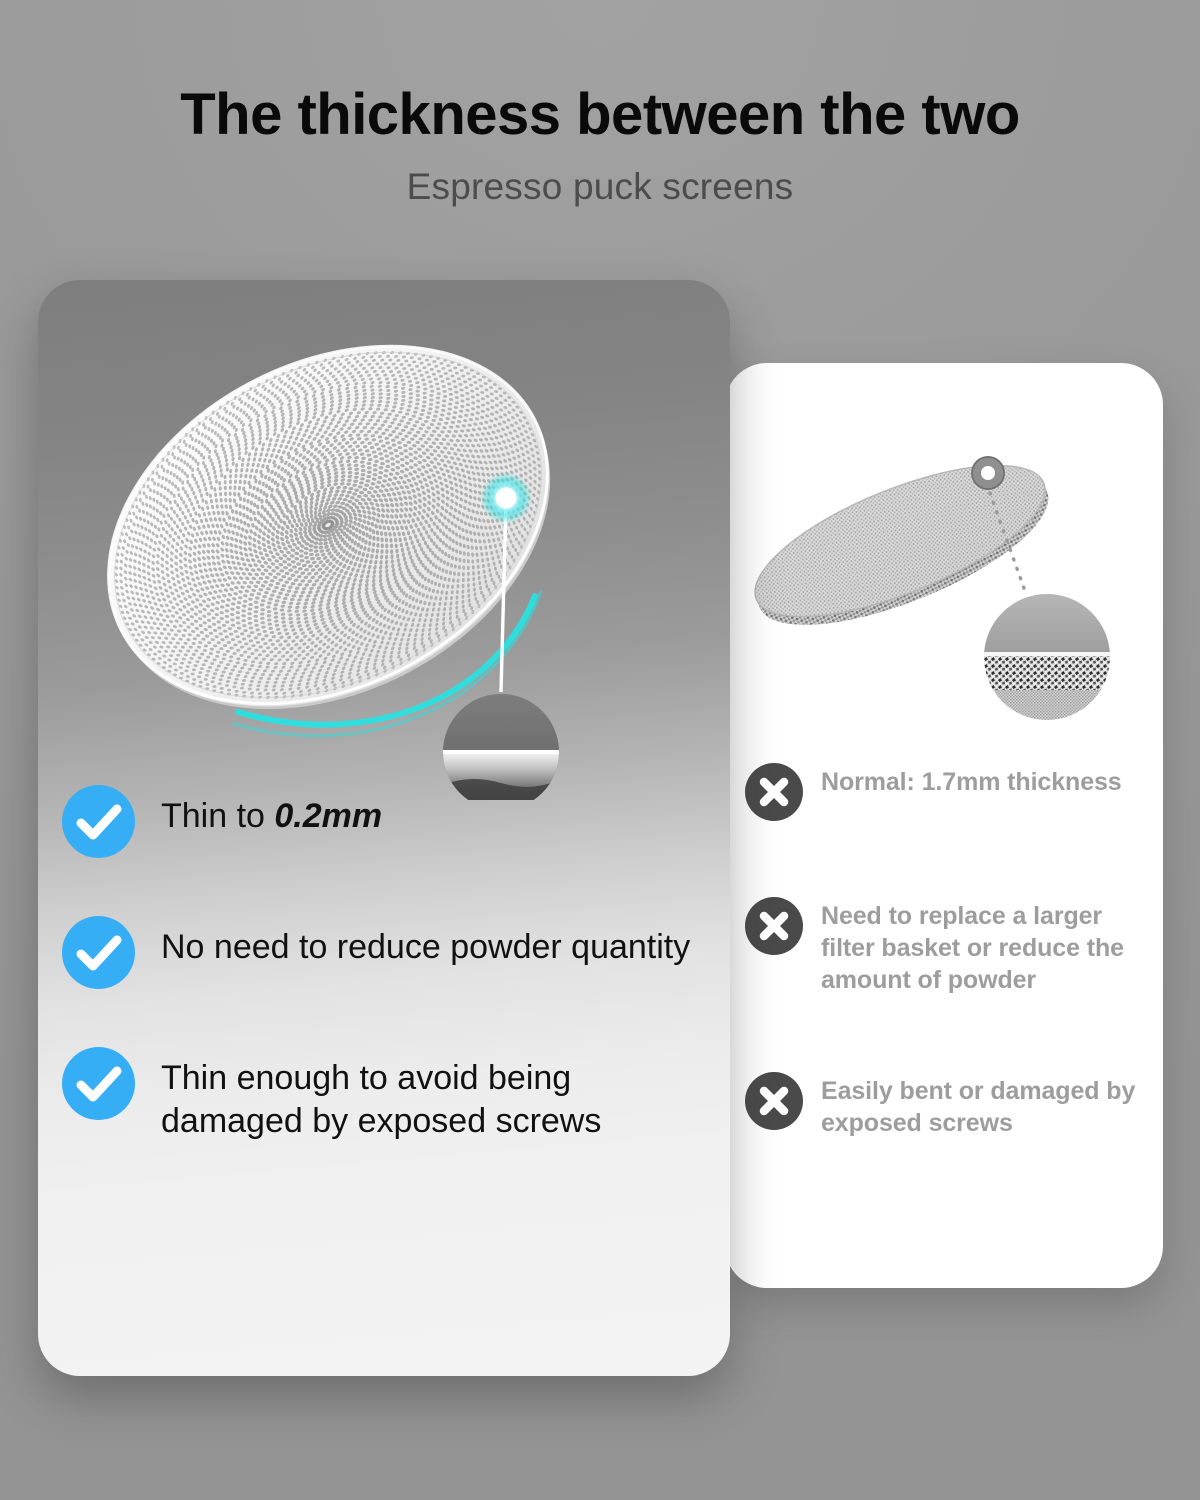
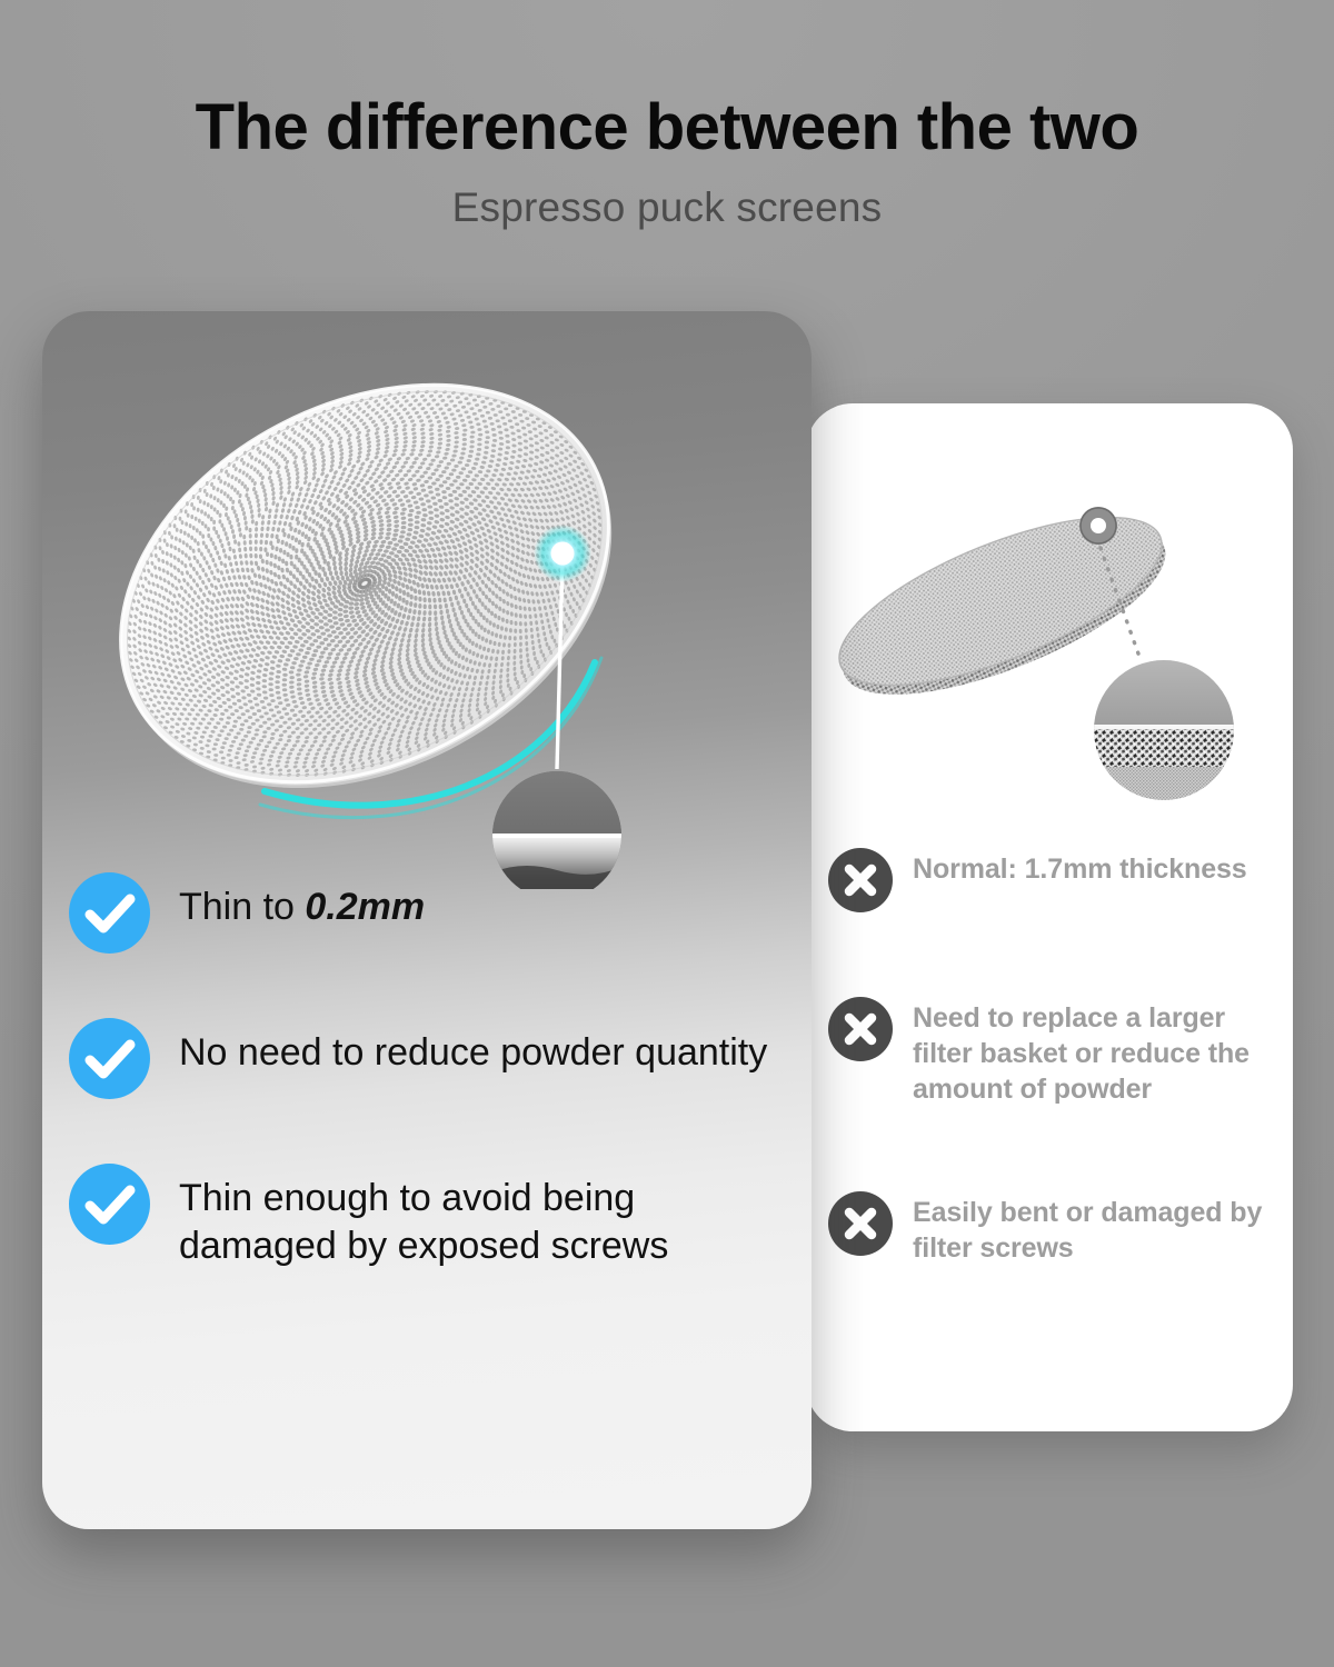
- The thickness between the two
+ The difference between the two
  Espresso puck screens
  Normal: 1.7mm thickness
  Need to replace a larger filter basket or reduce the amount of powder
- Easily bent or damaged by exposed screws
+ Easily bent or damaged by filter screws
  Thin to 0.2mm
  No need to reduce powder quantity
  Thin enough to avoid being damaged by exposed screws
